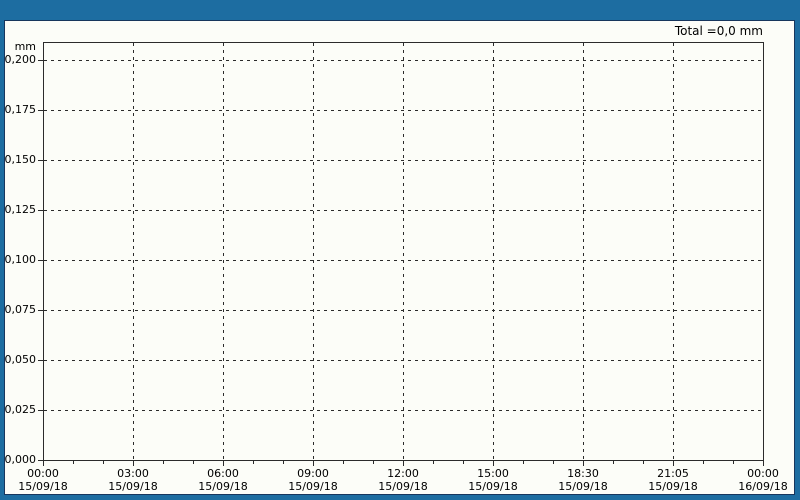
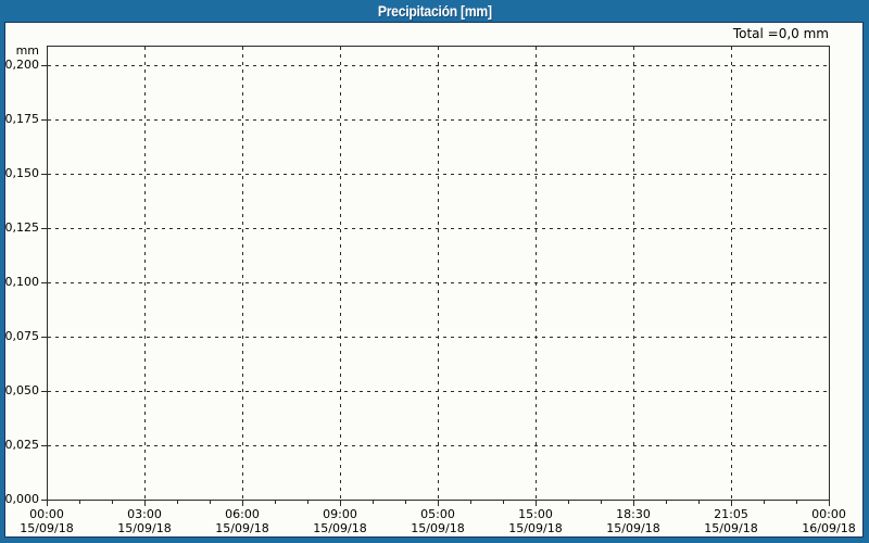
+ Precipitación [mm]
  Total =0,0 mm
  mm
  0,200
  0,175
  0,150
  0,125
  0,100
  0,075
  0,050
  0,025
  0,000
  00:00
  15/09/18
  03:00
  15/09/18
  06:00
  15/09/18
  09:00
  15/09/18
- 12:00
+ 05:00
  15/09/18
  15:00
  15/09/18
  18:30
  15/09/18
  21:05
  15/09/18
  00:00
  16/09/18
